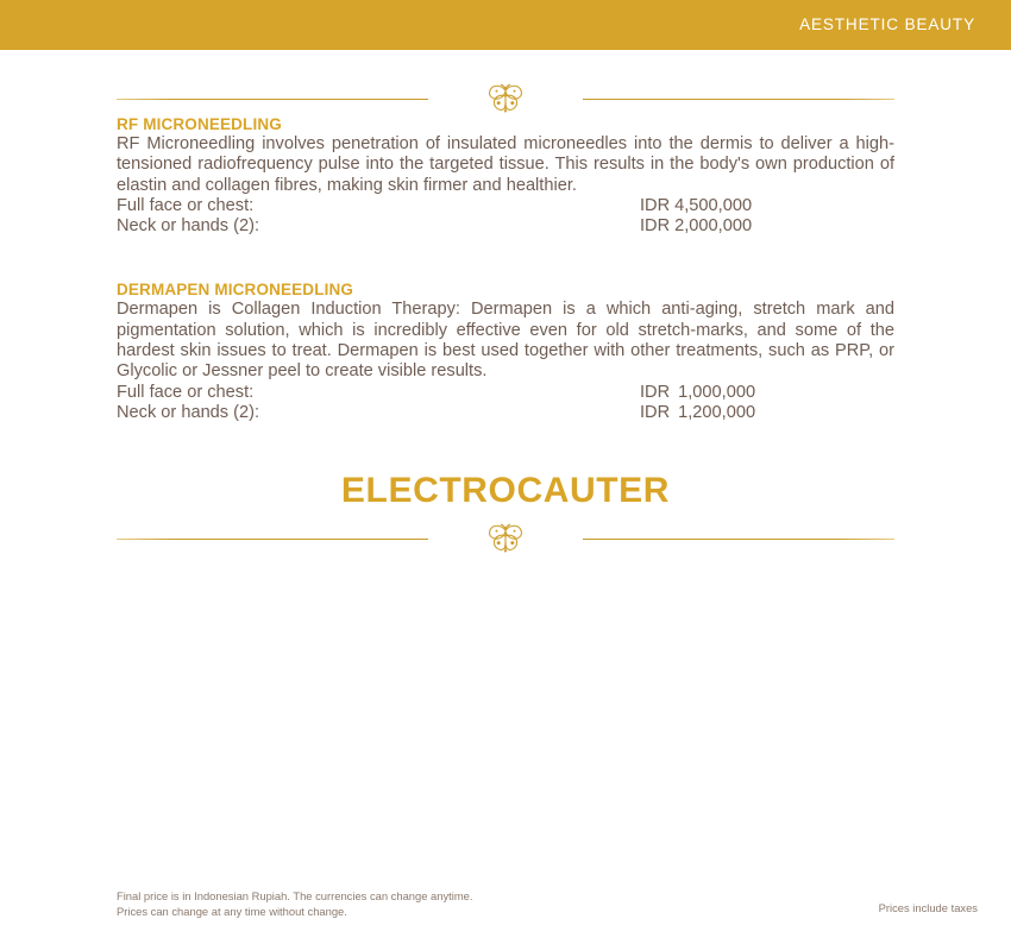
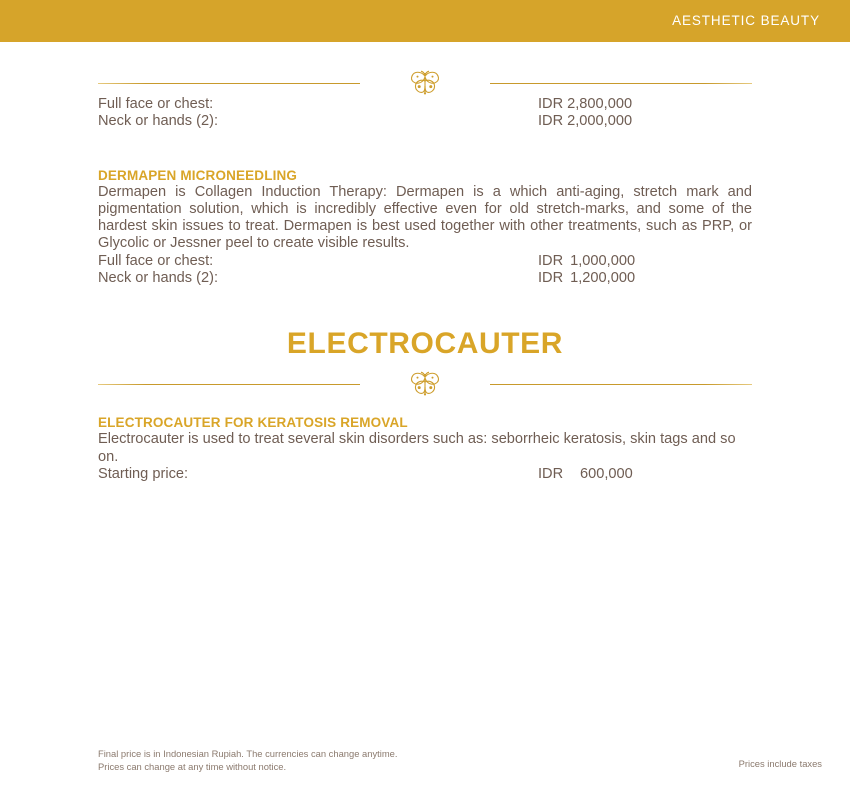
  AESTHETIC BEAUTY
- RF MICRONEEDLING
- RF Microneedling involves penetration of insulated microneedles into the dermis to deliver a high-tensioned radiofrequency pulse into the targeted tissue. This results in the body's own production of elastin and collagen fibres, making skin firmer and healthier.
  Full face or chest:
- IDR 4,500,000
+ IDR 2,800,000
  Neck or hands (2):
  IDR 2,000,000
  DERMAPEN MICRONEEDLING
  Dermapen is Collagen Induction Therapy: Dermapen is a which anti-aging, stretch mark and pigmentation solution, which is incredibly effective even for old stretch-marks, and some of the hardest skin issues to treat. Dermapen is best used together with other treatments, such as PRP, or Glycolic or Jessner peel to create visible results.
  Full face or chest:
  IDR 1,000,000
  Neck or hands (2):
  IDR 1,200,000
  ELECTROCAUTER
+ ELECTROCAUTER FOR KERATOSIS REMOVAL
+ Electrocauter is used to treat several skin disorders such as: seborrheic keratosis, skin tags and so on.
+ Starting price:
+ IDR 600,000
  Final price is in Indonesian Rupiah. The currencies can change anytime.
- Prices can change at any time without change.
+ Prices can change at any time without notice.
  Prices include taxes
